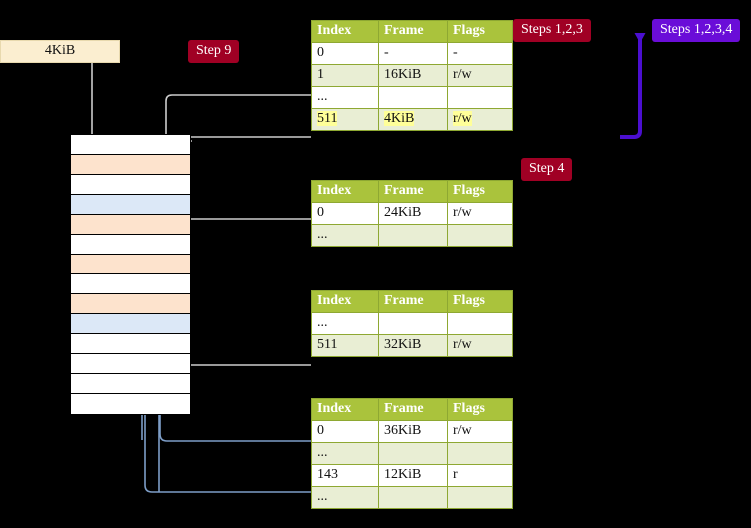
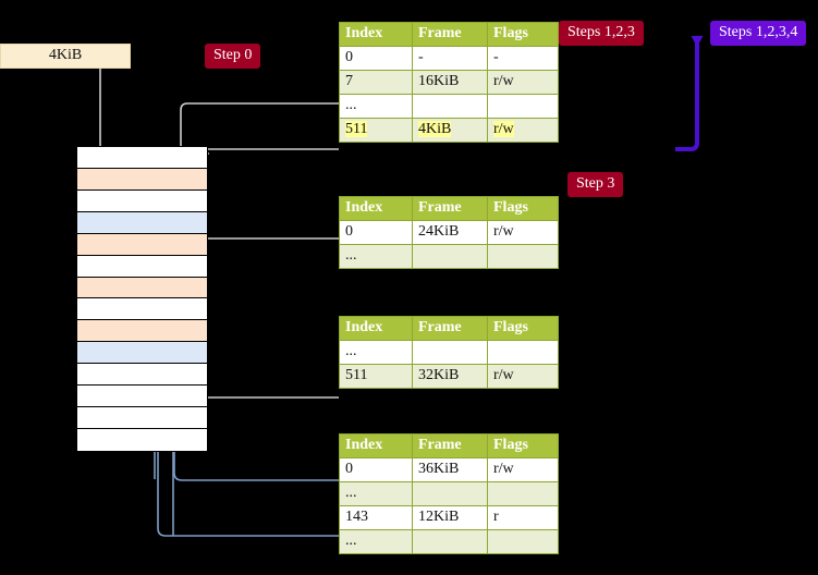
  4KiB
- Step 9
+ Step 0
  Steps 1,2,3
  Steps 1,2,3,4
- Step 4
+ Step 3
  Index	Frame	Flags
  0	-	-
- 1	16KiB	r/w
+ 7	16KiB	r/w
  ...
  511	4KiB	r/w
  Index	Frame	Flags
  0	24KiB	r/w
  ...
  Index	Frame	Flags
  ...
  511	32KiB	r/w
  Index	Frame	Flags
  0	36KiB	r/w
  ...
  143	12KiB	r
  ...
